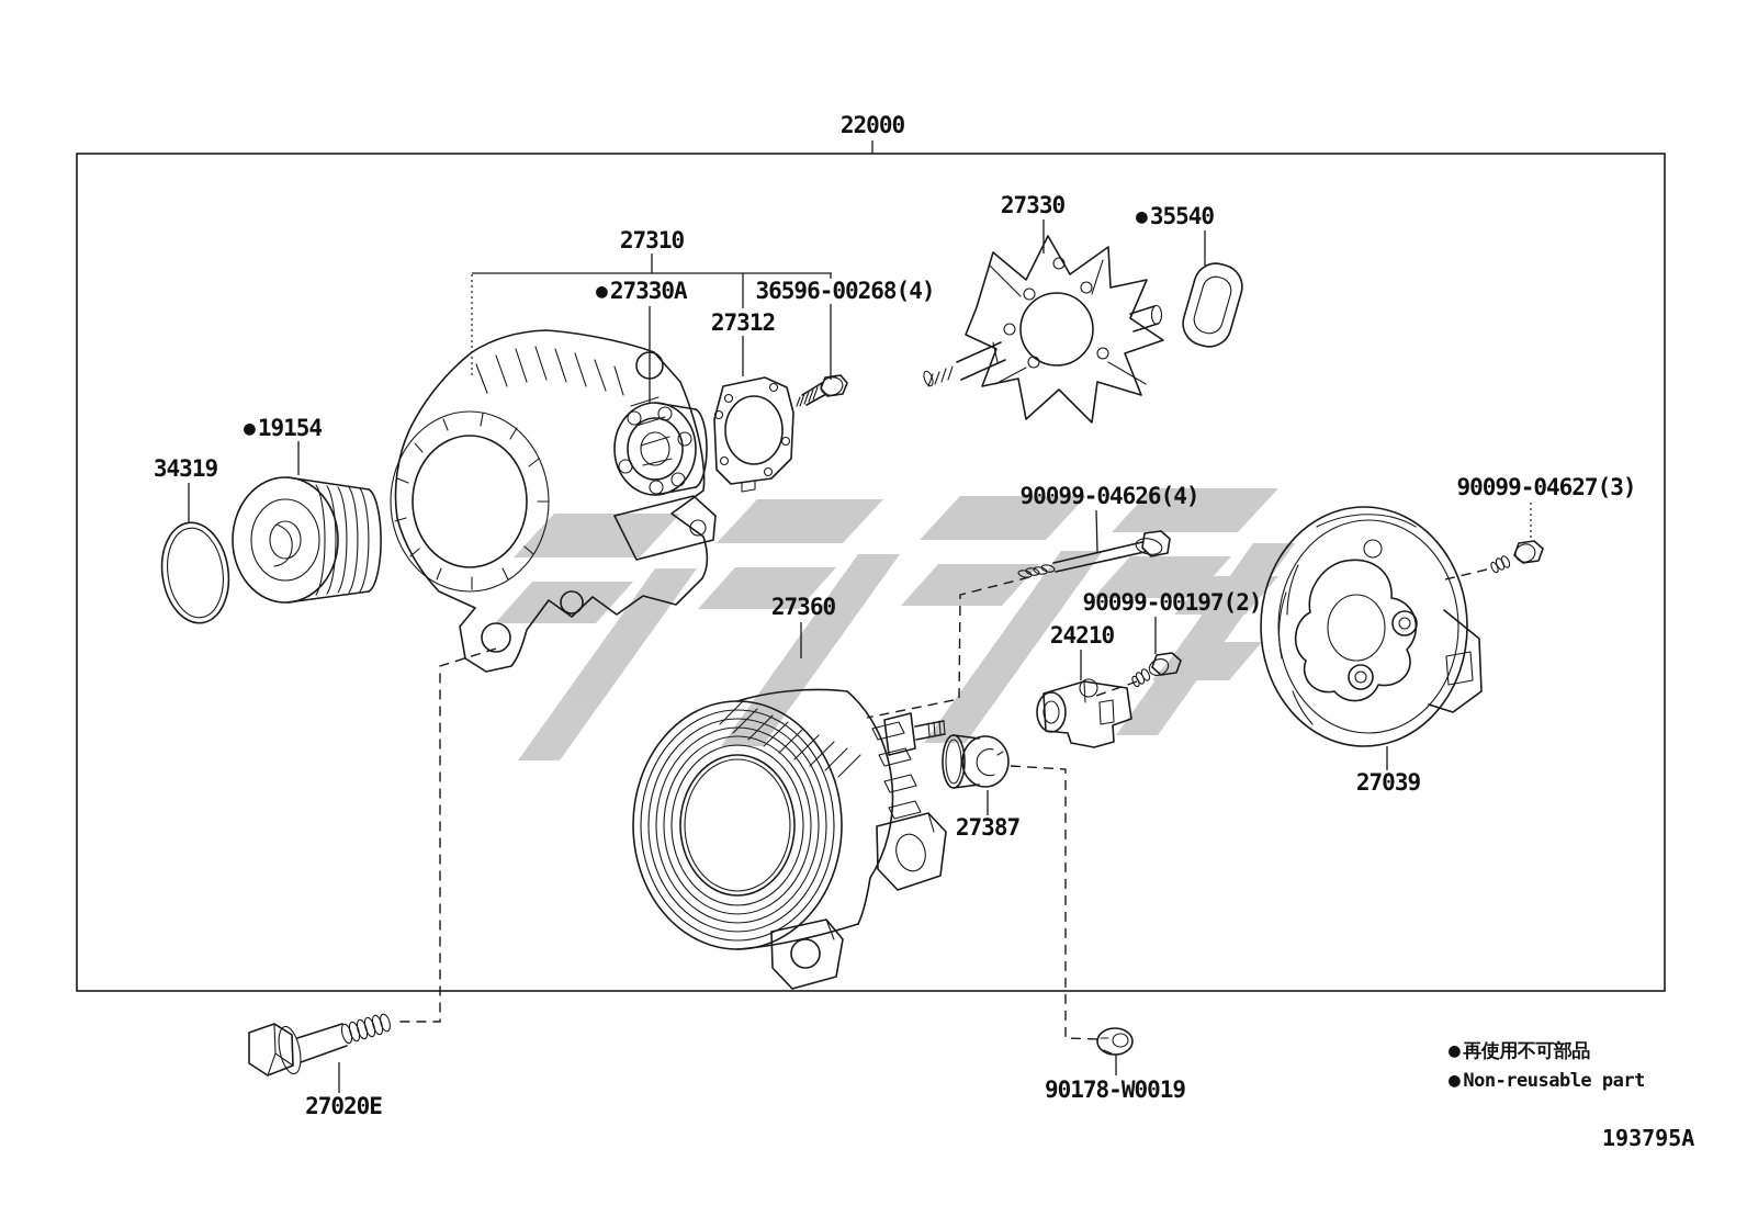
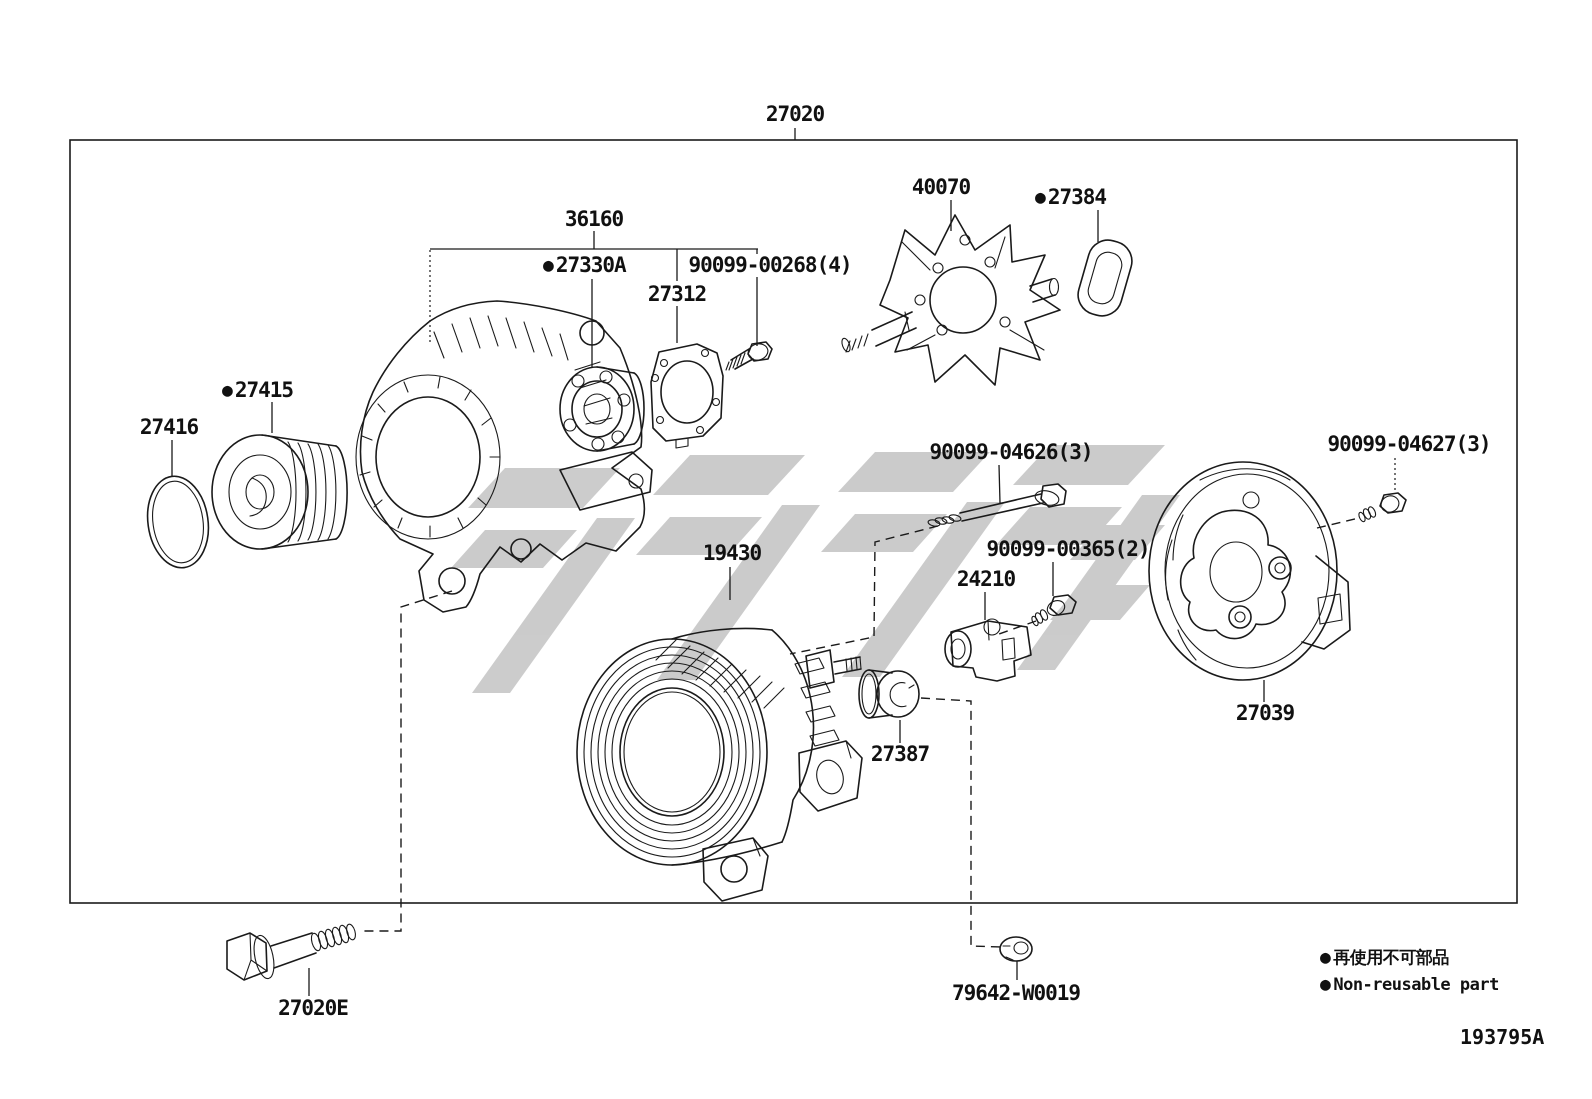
- 22000
+ 27020
- 27310
+ 36160
  ●
  27330A
  27312
- 36596-00268(4)
+ 90099-00268(4)
- 27330
+ 40070
  ●
- 35540
+ 27384
  ●
- 19154
+ 27415
- 34319
+ 27416
- 90099-04626(4)
+ 90099-04626(3)
- 27360
+ 19430
- 90099-00197(2)
+ 90099-00365(2)
  24210
  27387
  27039
  90099-04627(3)
  27020E
- 90178-W0019
+ 79642-W0019
  ●
  再使用不可部品
  ●
  Non-reusable part
  193795A
